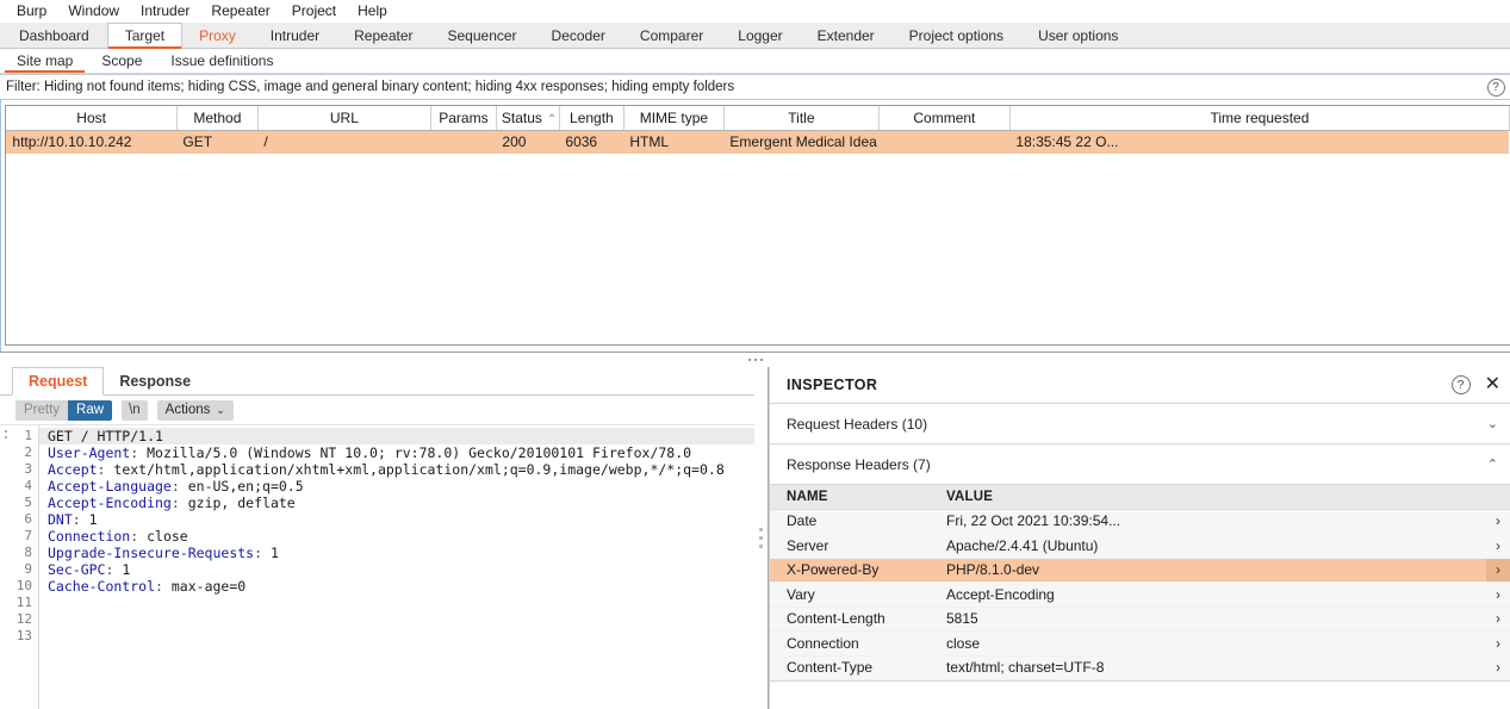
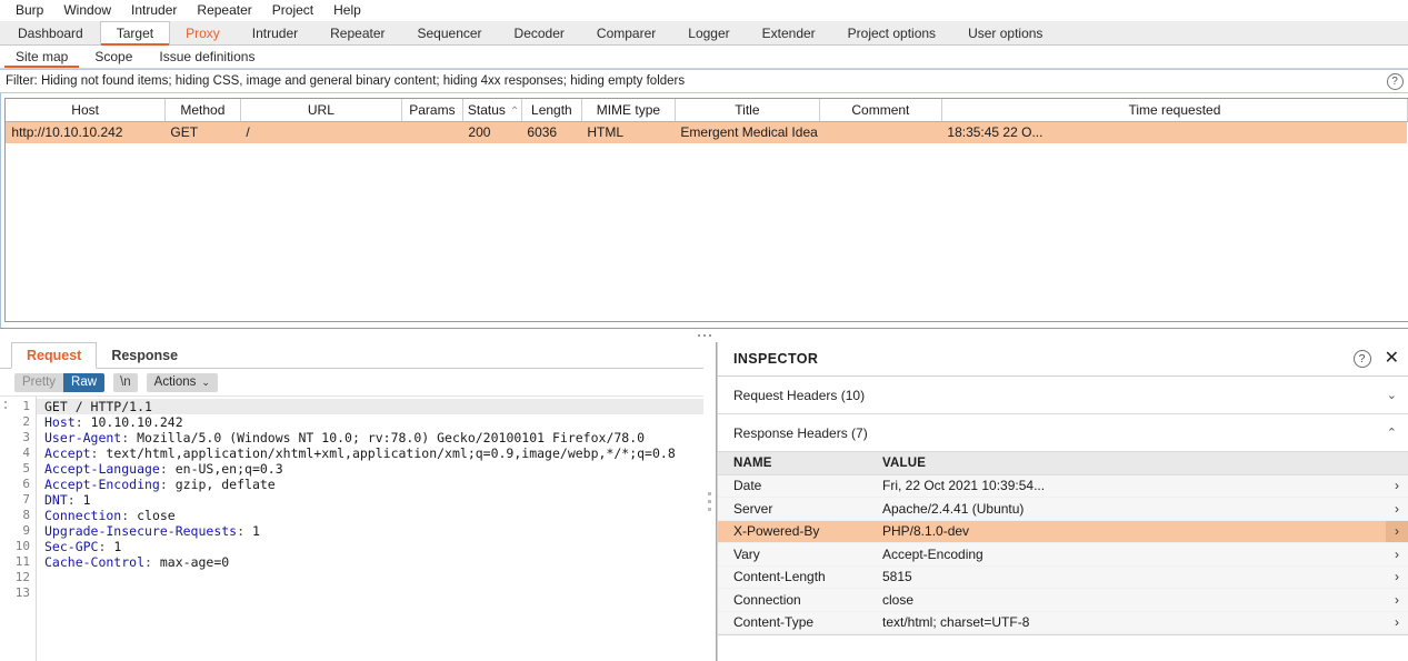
  Burp
  Window
  Intruder
  Repeater
  Project
  Help
  Dashboard
  Target
  Proxy
  Intruder
  Repeater
  Sequencer
  Decoder
  Comparer
  Logger
  Extender
  Project options
  User options
  Site map
  Scope
  Issue definitions
  Filter: Hiding not found items; hiding CSS, image and general binary content; hiding 4xx responses; hiding empty folders
  ?
  Host	Method	URL	Params	Status ⌃	Length	MIME type	Title	Comment	Time requested
  http://10.10.10.242	GET	/		200	6036	HTML	Emergent Medical Idea		18:35:45 22 O...
  Request
  Response
  Pretty
  Raw
  \n
  Actions
  ⌄
  1
  2
  3
  4
  5
  6
  7
  8
  9
  10
  11
  12
  13
  GET / HTTP/1.1
+ Host: 10.10.10.242
  User-Agent: Mozilla/5.0 (Windows NT 10.0; rv:78.0) Gecko/20100101 Firefox/78.0
  Accept: text/html,application/xhtml+xml,application/xml;q=0.9,image/webp,*/*;q=0.8
- Accept-Language: en-US,en;q=0.5
+ Accept-Language: en-US,en;q=0.3
  Accept-Encoding: gzip, deflate
  DNT: 1
  Connection: close
  Upgrade-Insecure-Requests: 1
  Sec-GPC: 1
  Cache-Control: max-age=0
  INSPECTOR
  ?
  ✕
  Request Headers (10)
  ⌄
  Response Headers (7)
  ⌃
  NAME	VALUE
  Date	Fri, 22 Oct 2021 10:39:54...	›
  Server	Apache/2.4.41 (Ubuntu)	›
  X-Powered-By	PHP/8.1.0-dev	›
  Vary	Accept-Encoding	›
  Content-Length	5815	›
  Connection	close	›
  Content-Type	text/html; charset=UTF-8	›
